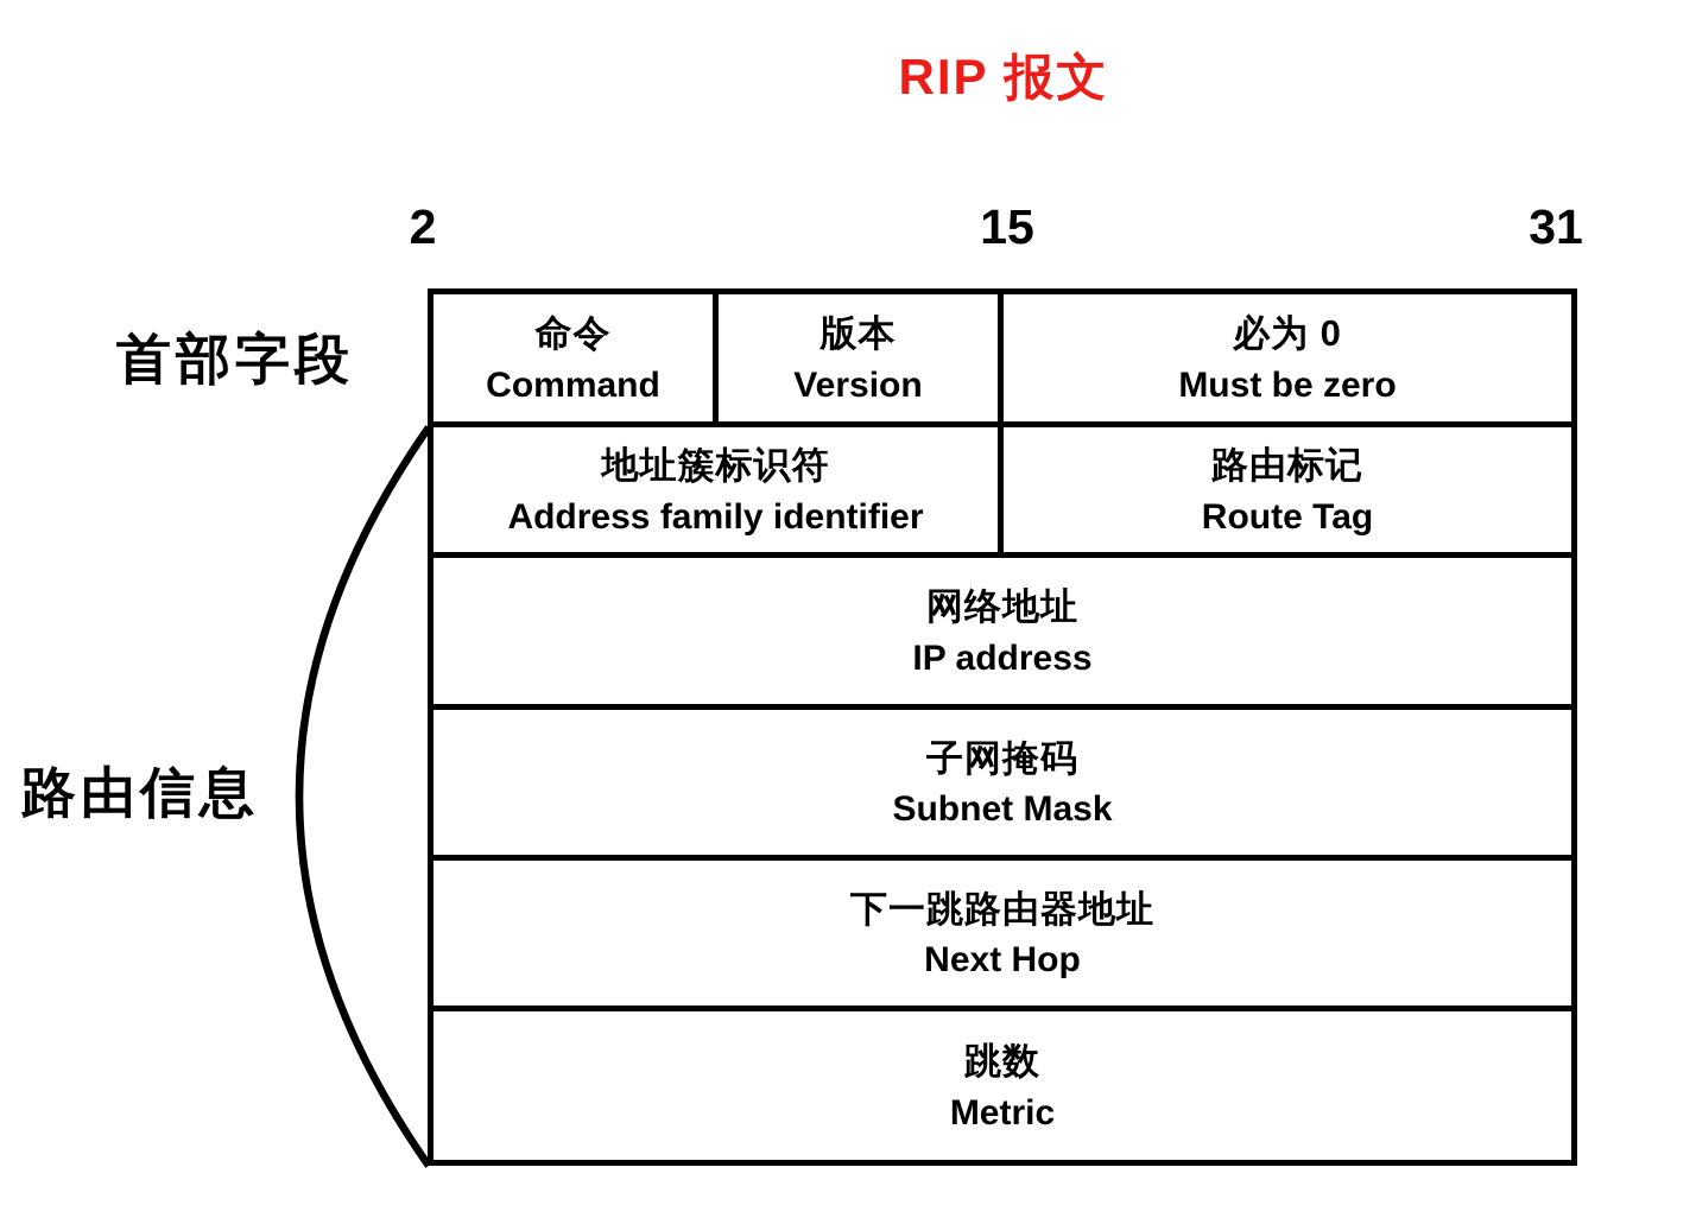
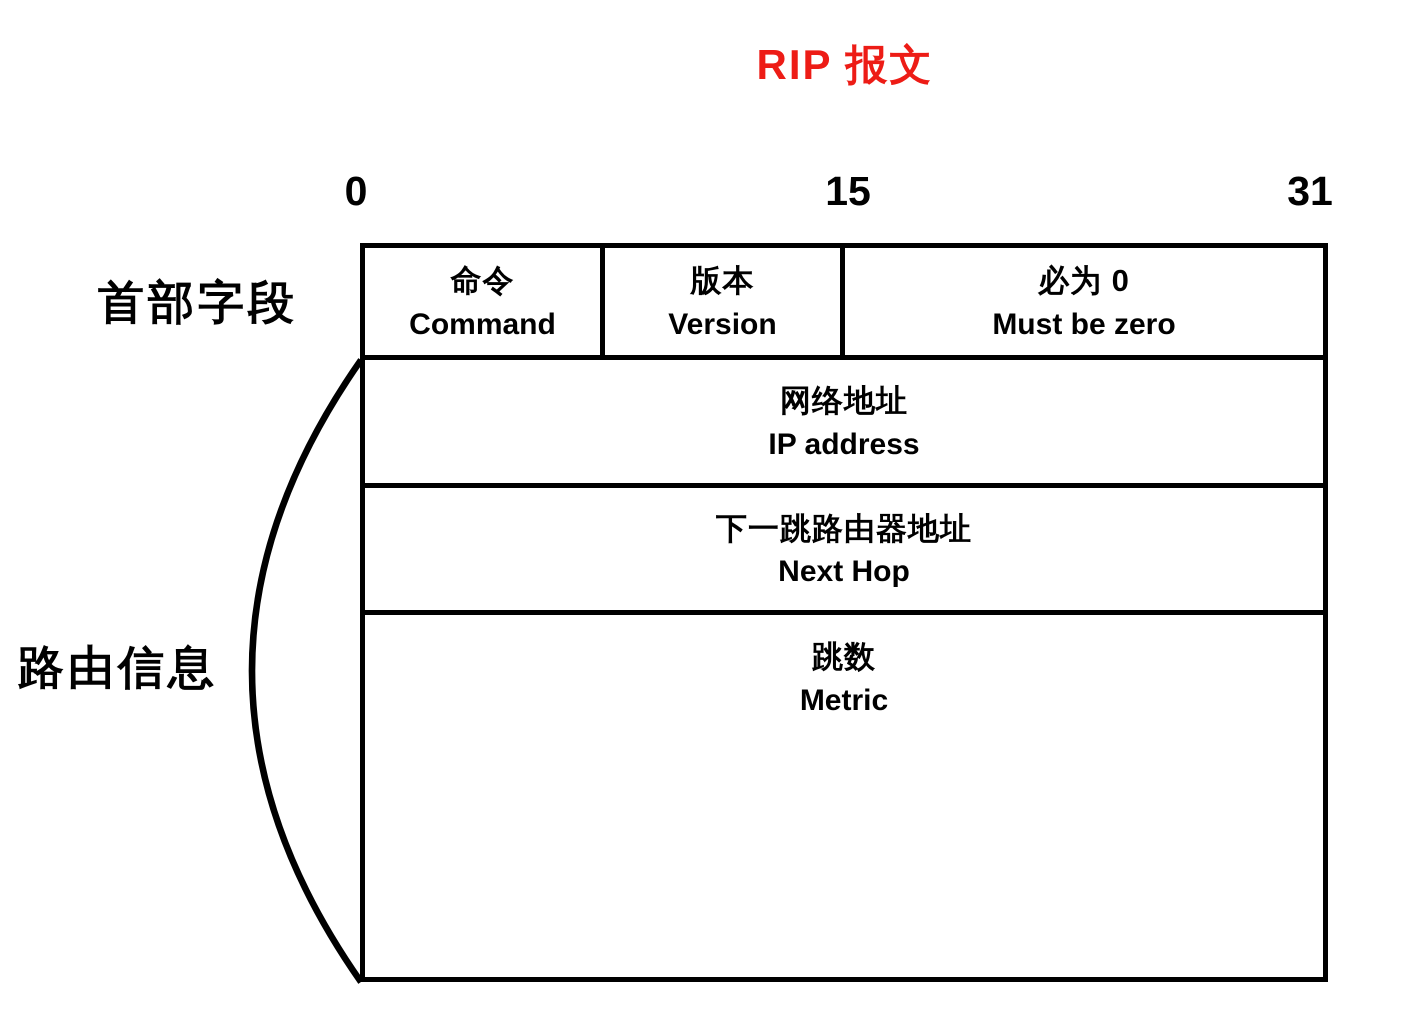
  RIP 报文
- 2
+ 0
  15
  31
  首部字段
  路由信息
  命令
  Command
  版本
  Version
  必为 0
  Must be zero
- 地址簇标识符
- Address family identifier
- 路由标记
- Route Tag
  网络地址
  IP address
- 子网掩码
- Subnet Mask
  下一跳路由器地址
  Next Hop
  跳数
  Metric
